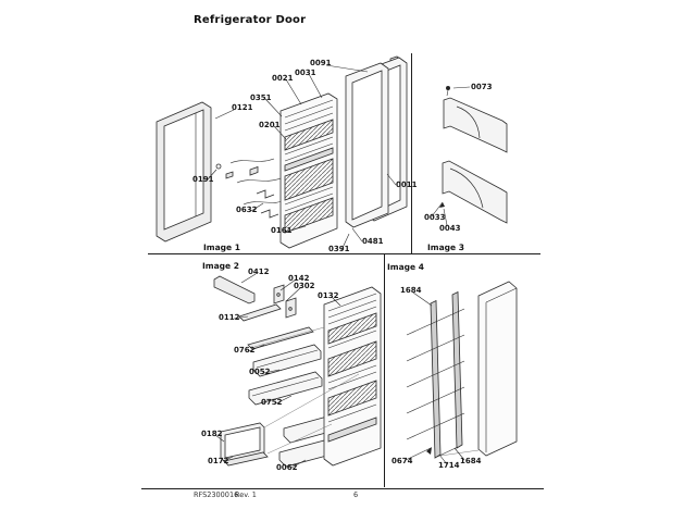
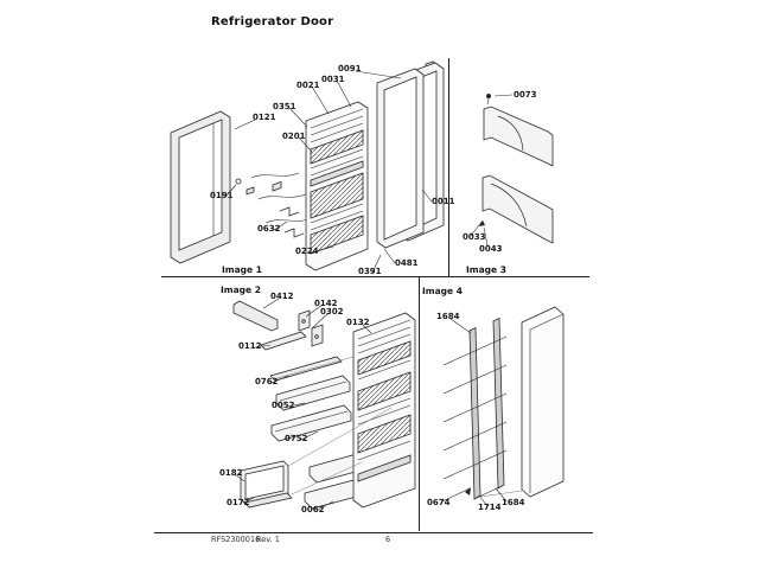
  Refrigerator Door
  Image 1
  Image 2
  Image 3
  Image 4
  0091
  0031
  0021
  0351
  0121
  0201
  0191
  0632
- 0161
+ 0224
  0391
  0481
  0011
  0412
  0142
  0302
  0132
  0112
  0762
  0052
  0752
  0182
  0172
  0062
  0073
  0033
  0043
  1684
  0674
  1714
  1684
  RFS2300016
  Rev. 1
  6
